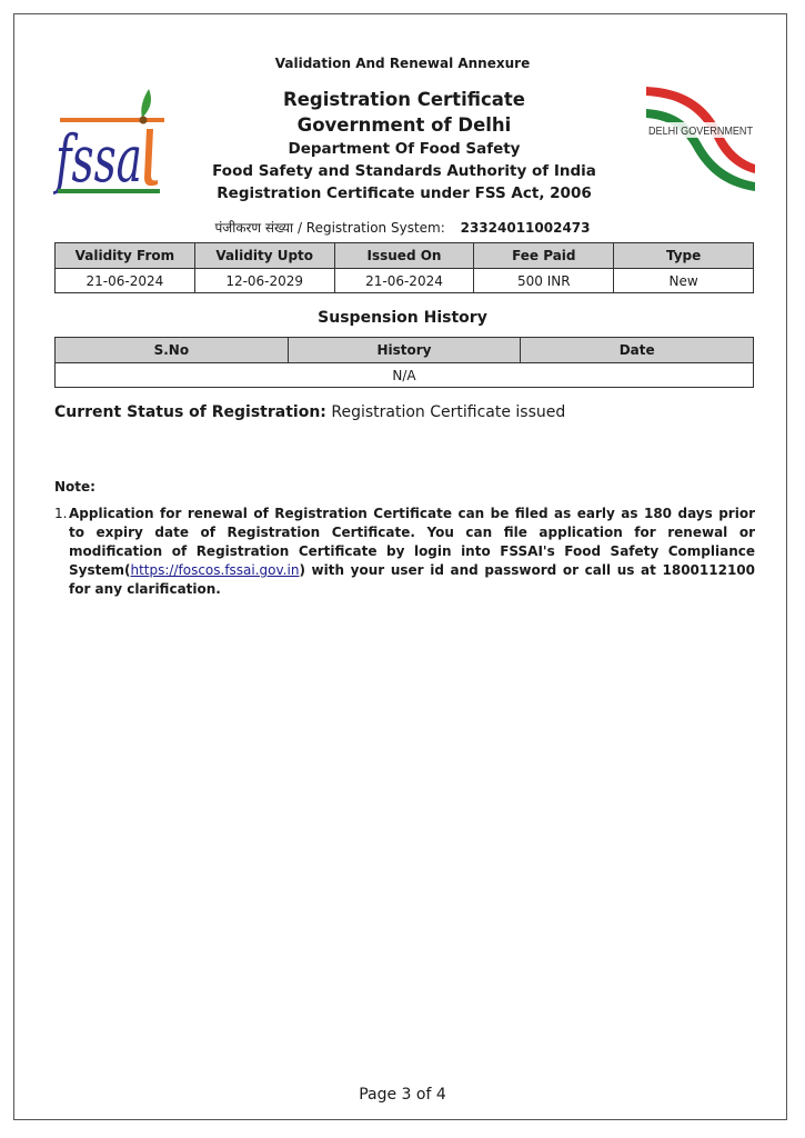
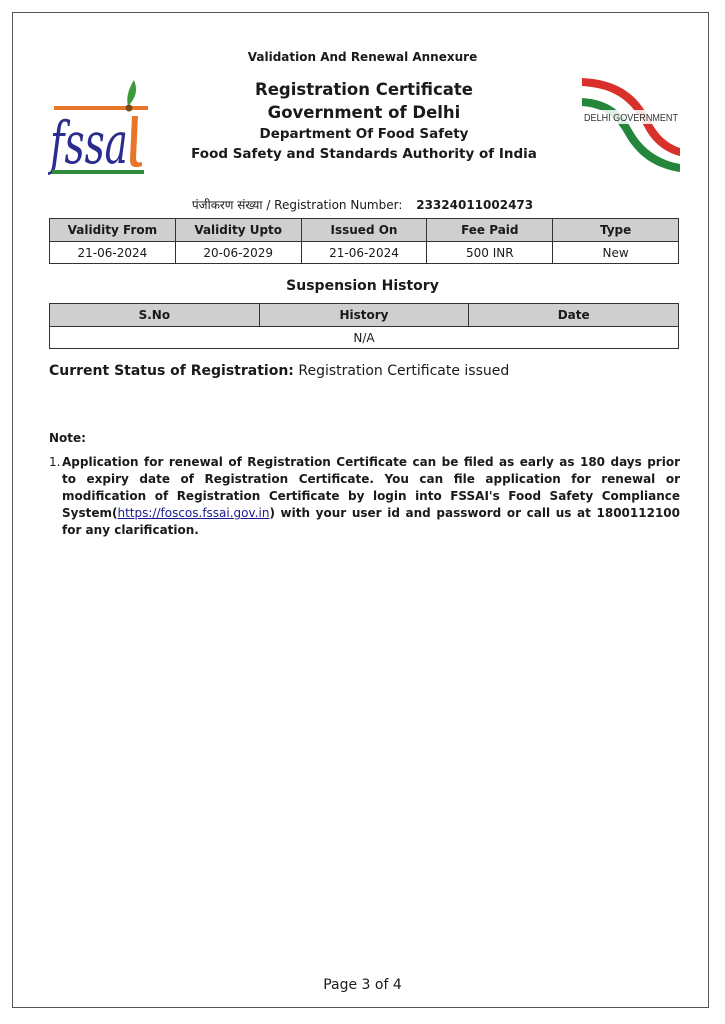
  Validation And Renewal Annexure
  fssa
  DELHI GOVERNMENT
  Registration Certificate
  Government of Delhi
  Department Of Food Safety
  Food Safety and Standards Authority of India
- Registration Certificate under FSS Act, 2006
- पंजीकरण संख्या / Registration System: 23324011002473
+ पंजीकरण संख्या / Registration Number: 23324011002473
  Validity From	Validity Upto	Issued On	Fee Paid	Type
- 21-06-2024	12-06-2029	21-06-2024	500 INR	New
+ 21-06-2024	20-06-2029	21-06-2024	500 INR	New
  Suspension History
  S.No	History	Date
  N/A
  Current Status of Registration: Registration Certificate issued
  Note:
  1.
  Application for renewal of Registration Certificate can be filed as early as 180 days prior to expiry date of Registration Certificate. You can file application for renewal or modification of Registration Certificate by login into FSSAI's Food Safety Compliance System(https://foscos.fssai.gov.in) with your user id and password or call us at 1800112100 for any clarification.
  Page 3 of 4
